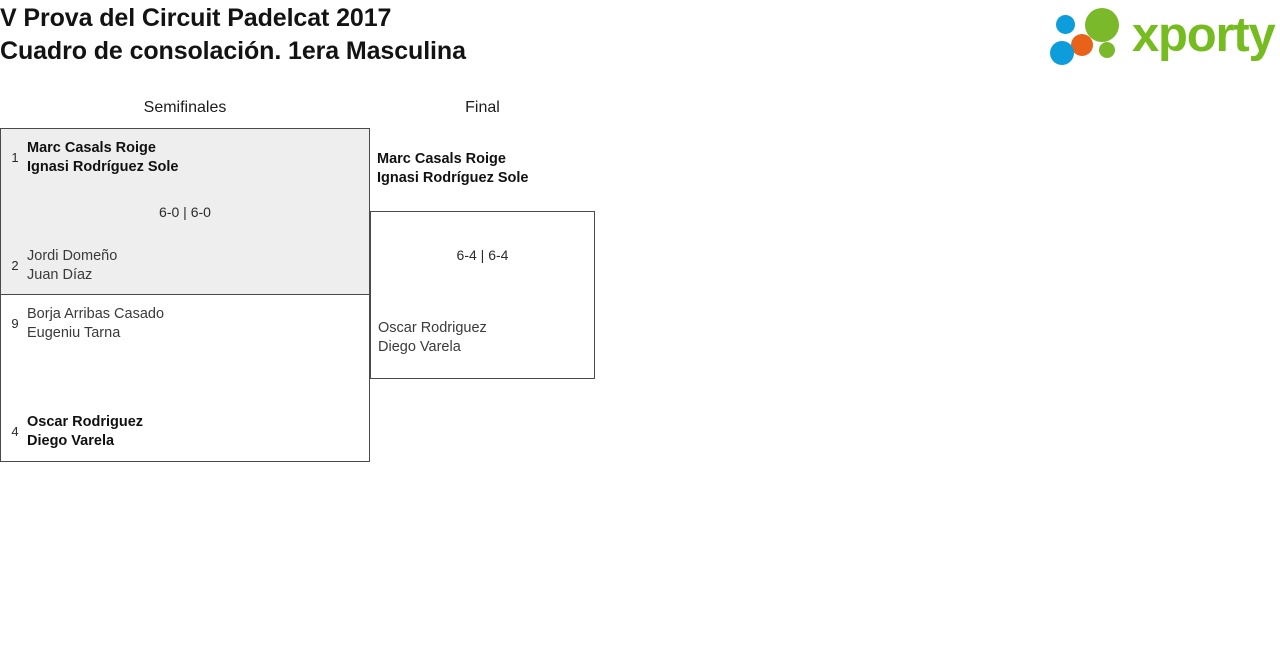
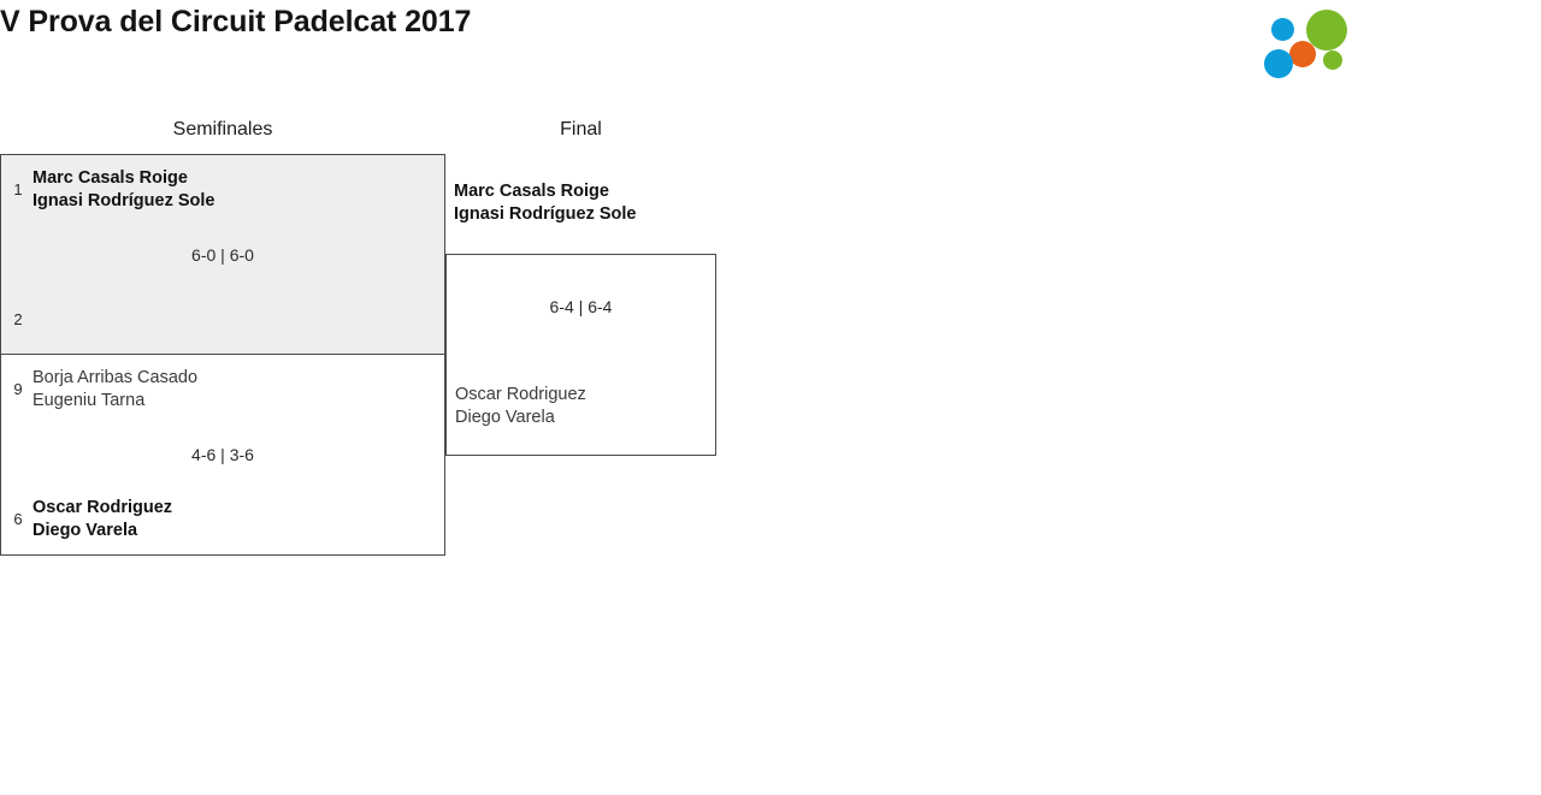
  V Prova del Circuit Padelcat 2017
- Cuadro de consolación. 1era Masculina
- xporty
  Semifinales
  Final
  1
  Marc Casals Roige
  Ignasi Rodríguez Sole
  6-0 | 6-0
  2
- Jordi Domeño
- Juan Díaz
  9
  Borja Arribas Casado
  Eugeniu Tarna
+ 4-6 | 3-6
- 4
+ 6
  Oscar Rodriguez
  Diego Varela
  Marc Casals Roige
  Ignasi Rodríguez Sole
  6-4 | 6-4
  Oscar Rodriguez
  Diego Varela
